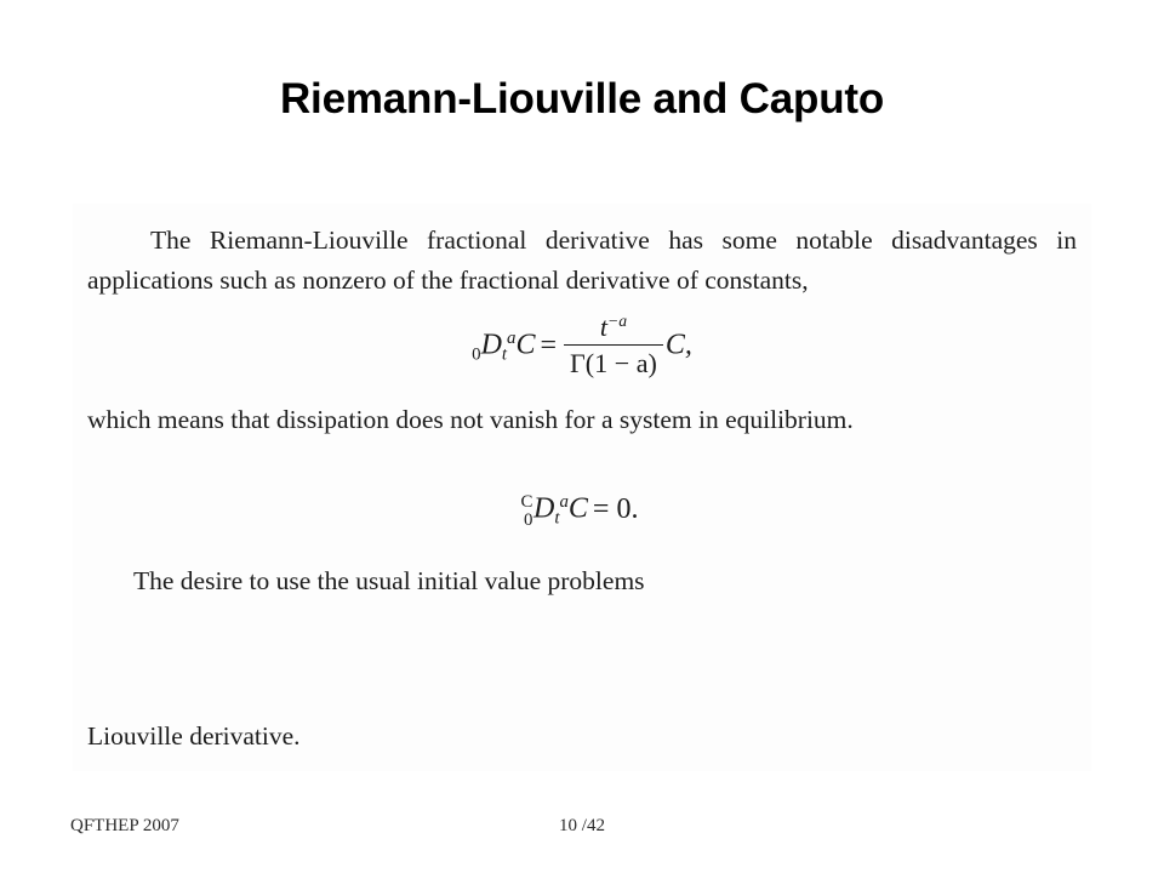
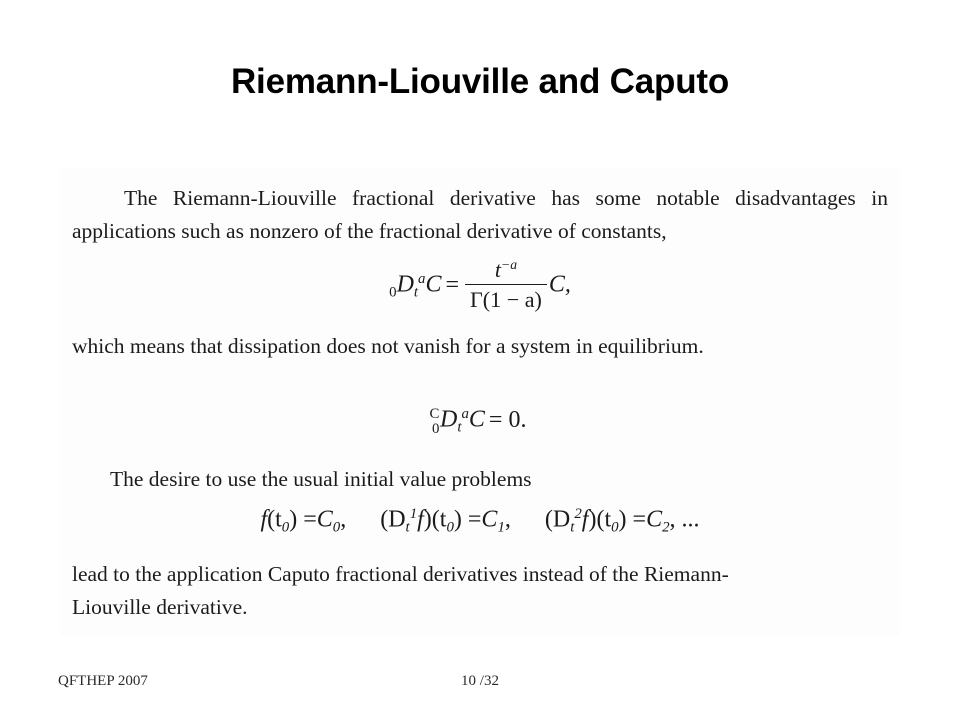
  Riemann-Liouville and Caputo
  The Riemann-Liouville fractional derivative has some notable disadvantages in applications such as nonzero of the fractional derivative of constants,
  0DtaC =
  t−a
  Γ(1 − a)
  C,
  which means that dissipation does not vanish for a system in equilibrium.
  C
  0DtaC = 0.
  The desire to use the usual initial value problems
+ f(t0) =C0, (Dt1f)(t0) =C1, (Dt2f)(t0) =C2, ...
+ lead to the application Caputo fractional derivatives instead of the Riemann-
  Liouville derivative.
  QFTHEP 2007
- 10 /42
+ 10 /32
